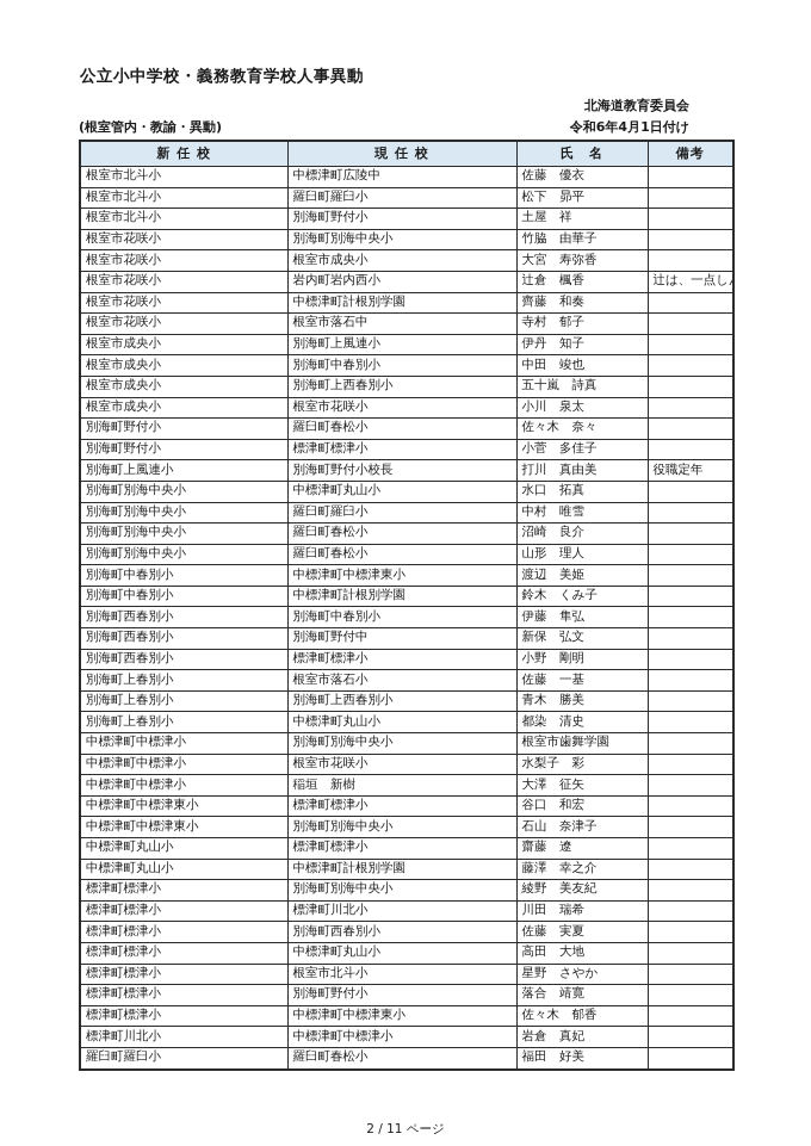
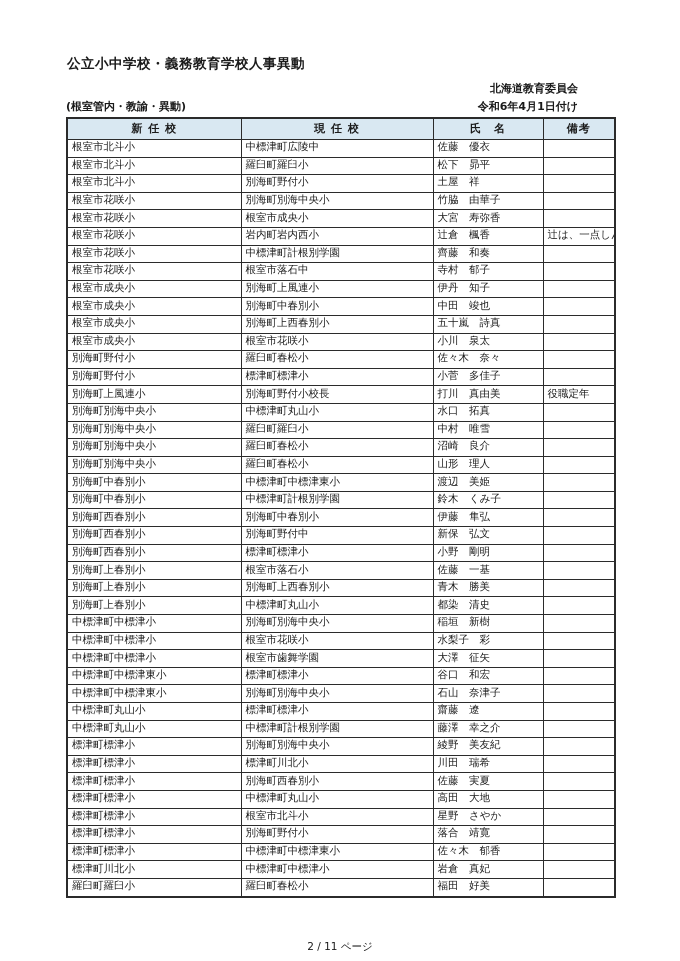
  公立小中学校・義務教育学校人事異動
  北海道教育委員会
  (根室管内・教諭・異動)
  令和6年4月1日付け
  新 任 校	現 任 校	氏 名	備考
  根室市北斗小	中標津町広陵中	佐藤 優衣
  根室市北斗小	羅臼町羅臼小	松下 昴平
  根室市北斗小	別海町野付小	土屋 祥
  根室市花咲小	別海町別海中央小	竹脇 由華子
  根室市花咲小	根室市成央小	大宮 寿弥香
  根室市花咲小	岩内町岩内西小	辻倉 楓香	辻は、一点し
  根室市花咲小	中標津町計根別学園	齊藤 和奏
  根室市花咲小	根室市落石中	寺村 郁子
  根室市成央小	別海町上風連小	伊丹 知子
  根室市成央小	別海町中春別小	中田 竣也
  根室市成央小	別海町上西春別小	五十嵐 詩真
  根室市成央小	根室市花咲小	小川 泉太
  別海町野付小	羅臼町春松小	佐々木 奈々
  別海町野付小	標津町標津小	小菅 多佳子
  別海町上風連小	別海町野付小校長	打川 真由美	役職定年
  別海町別海中央小	中標津町丸山小	水口 拓真
  別海町別海中央小	羅臼町羅臼小	中村 唯雪
  別海町別海中央小	羅臼町春松小	沼崎 良介
  別海町別海中央小	羅臼町春松小	山形 理人
  別海町中春別小	中標津町中標津東小	渡辺 美姫
  別海町中春別小	中標津町計根別学園	鈴木 くみ子
  別海町西春別小	別海町中春別小	伊藤 隼弘
  別海町西春別小	別海町野付中	新保 弘文
  別海町西春別小	標津町標津小	小野 剛明
  別海町上春別小	根室市落石小	佐藤 一基
  別海町上春別小	別海町上西春別小	青木 勝美
  別海町上春別小	中標津町丸山小	都染 清史
- 中標津町中標津小	別海町別海中央小	根室市歯舞学園
+ 中標津町中標津小	別海町別海中央小	稲垣 新樹
  中標津町中標津小	根室市花咲小	水梨子 彩
- 中標津町中標津小	稲垣 新樹	大澤 征矢
+ 中標津町中標津小	根室市歯舞学園	大澤 征矢
  中標津町中標津東小	標津町標津小	谷口 和宏
  中標津町中標津東小	別海町別海中央小	石山 奈津子
  中標津町丸山小	標津町標津小	齋藤 遼
  中標津町丸山小	中標津町計根別学園	藤澤 幸之介
  標津町標津小	別海町別海中央小	綾野 美友紀
  標津町標津小	標津町川北小	川田 瑞希
  標津町標津小	別海町西春別小	佐藤 実夏
  標津町標津小	中標津町丸山小	高田 大地
  標津町標津小	根室市北斗小	星野 さやか
  標津町標津小	別海町野付小	落合 靖寛
  標津町標津小	中標津町中標津東小	佐々木 郁香
  標津町川北小	中標津町中標津小	岩倉 真妃
  羅臼町羅臼小	羅臼町春松小	福田 好美
  2 / 11 ページ
